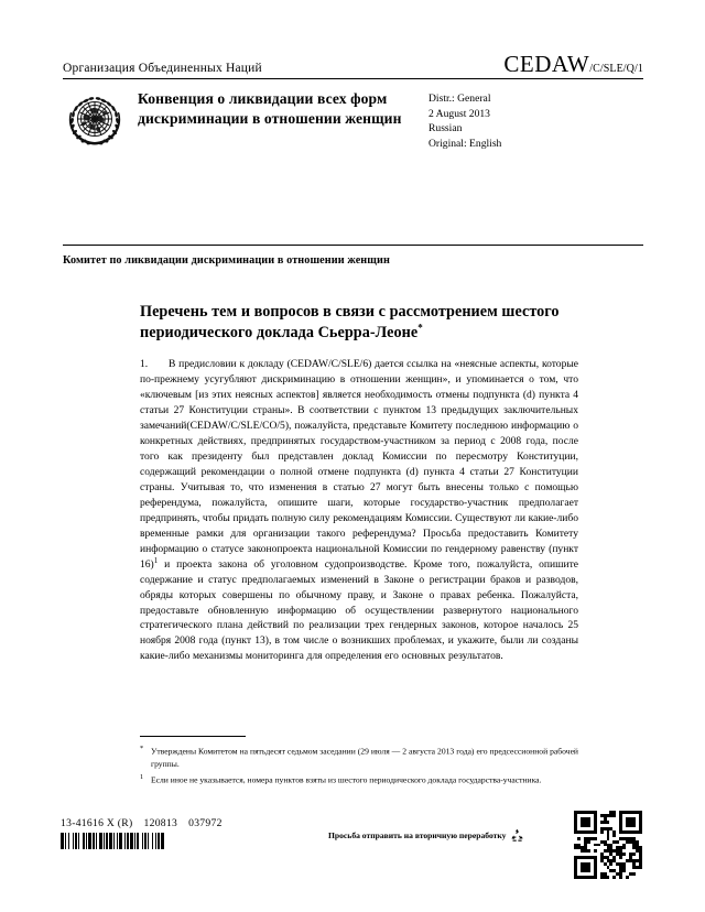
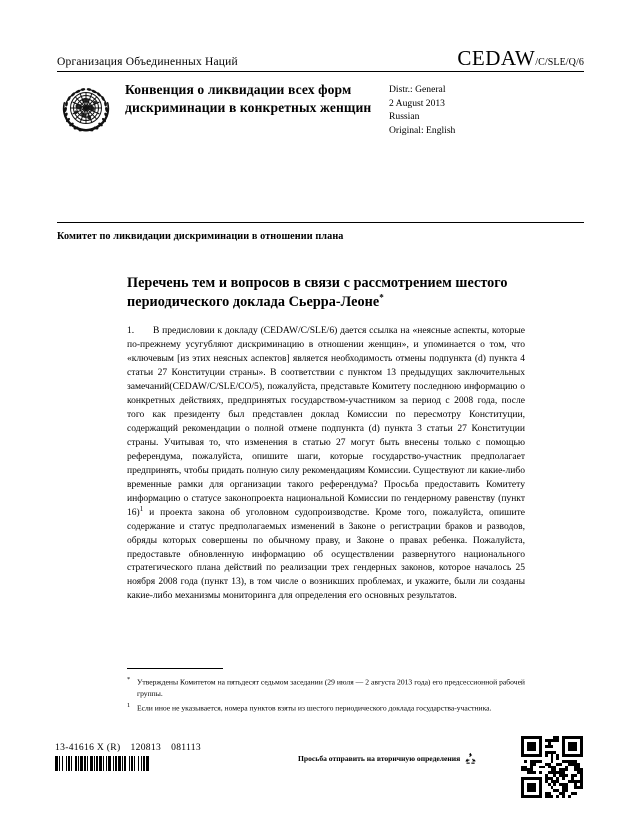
  Организация Объединенных Наций
  CEDAW
- /C/SLE/Q/1
+ /C/SLE/Q/6
- Конвенция о ликвидации всех форм дискриминации в отношении женщин
+ Конвенция о ликвидации всех форм дискриминации в конкретных женщин
  Distr.: General
  2 August 2013
  Russian
  Original: English
- Комитет по ликвидации дискриминации в отношении женщин
+ Комитет по ликвидации дискриминации в отношении плана
  Перечень тем и вопросов в связи с рассмотрением шестого периодического доклада Сьерра-Леоне*
- 1. В предисловии к докладу (CEDAW/C/SLE/6) дается ссылка на «неясные аспекты, которые по-прежнему усугубляют дискриминацию в отношении женщин», и упоминается о том, что «ключевым [из этих неясных аспектов] является необходимость отмены подпункта (d) пункта 4 статьи 27 Конституции страны». В соответствии с пунктом 13 предыдущих заключительных замечаний(CEDAW/C/SLE/CO/5), пожалуйста, представьте Комитету последнюю информацию о конкретных действиях, предпринятых государством-участником за период с 2008 года, после того как президенту был представлен доклад Комиссии по пересмотру Конституции, содержащий рекомендации о полной отмене подпункта (d) пункта 4 статьи 27 Конституции страны. Учитывая то, что изменения в статью 27 могут быть внесены только с помощью референдума, пожалуйста, опишите шаги, которые государство-участник предполагает предпринять, чтобы придать полную силу рекомендациям Комиссии. Существуют ли какие-либо временные рамки для организации такого референдума? Просьба предоставить Комитету информацию о статусе законопроекта национальной Комиссии по гендерному равенству (пункт 16)1 и проекта закона об уголовном судопроизводстве. Кроме того, пожалуйста, опишите содержание и статус предполагаемых изменений в Законе о регистрации браков и разводов, обряды которых совершены по обычному праву, и Законе о правах ребенка. Пожалуйста, предоставьте обновленную информацию об осуществлении развернутого национального стратегического плана действий по реализации трех гендерных законов, которое началось 25 ноября 2008 года (пункт 13), в том числе о возникших проблемах, и укажите, были ли созданы какие-либо механизмы мониторинга для определения его основных результатов.
+ 1. В предисловии к докладу (CEDAW/C/SLE/6) дается ссылка на «неясные аспекты, которые по-прежнему усугубляют дискриминацию в отношении женщин», и упоминается о том, что «ключевым [из этих неясных аспектов] является необходимость отмены подпункта (d) пункта 4 статьи 27 Конституции страны». В соответствии с пунктом 13 предыдущих заключительных замечаний(CEDAW/C/SLE/CO/5), пожалуйста, представьте Комитету последнюю информацию о конкретных действиях, предпринятых государством-участником за период с 2008 года, после того как президенту был представлен доклад Комиссии по пересмотру Конституции, содержащий рекомендации о полной отмене подпункта (d) пункта 3 статьи 27 Конституции страны. Учитывая то, что изменения в статью 27 могут быть внесены только с помощью референдума, пожалуйста, опишите шаги, которые государство-участник предполагает предпринять, чтобы придать полную силу рекомендациям Комиссии. Существуют ли какие-либо временные рамки для организации такого референдума? Просьба предоставить Комитету информацию о статусе законопроекта национальной Комиссии по гендерному равенству (пункт 16)1 и проекта закона об уголовном судопроизводстве. Кроме того, пожалуйста, опишите содержание и статус предполагаемых изменений в Законе о регистрации браков и разводов, обряды которых совершены по обычному праву, и Законе о правах ребенка. Пожалуйста, предоставьте обновленную информацию об осуществлении развернутого национального стратегического плана действий по реализации трех гендерных законов, которое началось 25 ноября 2008 года (пункт 13), в том числе о возникших проблемах, и укажите, были ли созданы какие-либо механизмы мониторинга для определения его основных результатов.
  Утверждены Комитетом на пятьдесят седьмом заседании (29 июля — 2 августа 2013 года) его предсессионной рабочей группы.
  Если иное не указывается, номера пунктов взяты из шестого периодического доклада государства-участника.
- 13-41616 X (R) 120813 037972
+ 13-41616 X (R) 120813 081113
- Просьба отправить на вторичную переработку
+ Просьба отправить на вторичную определения
